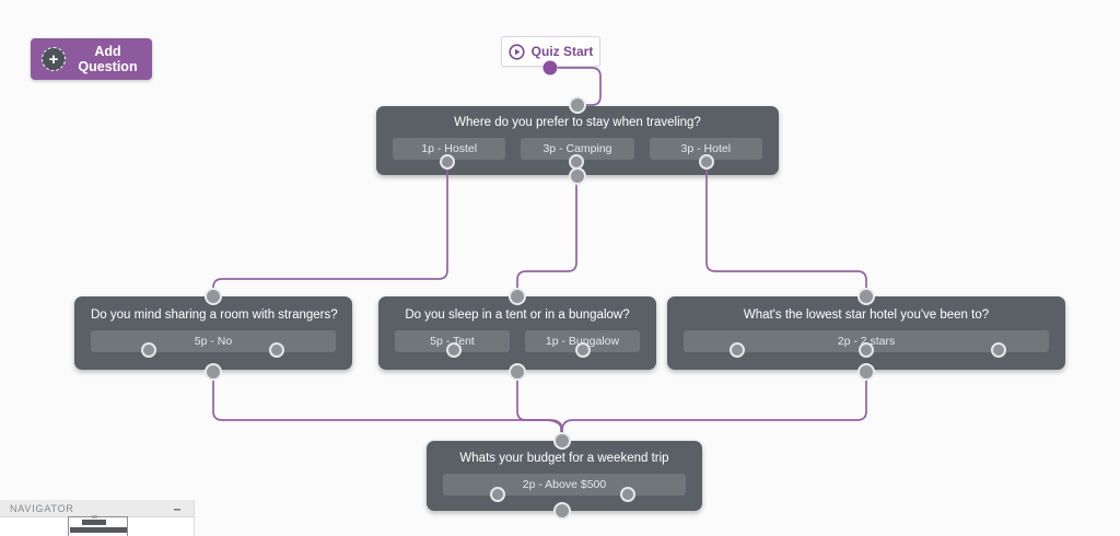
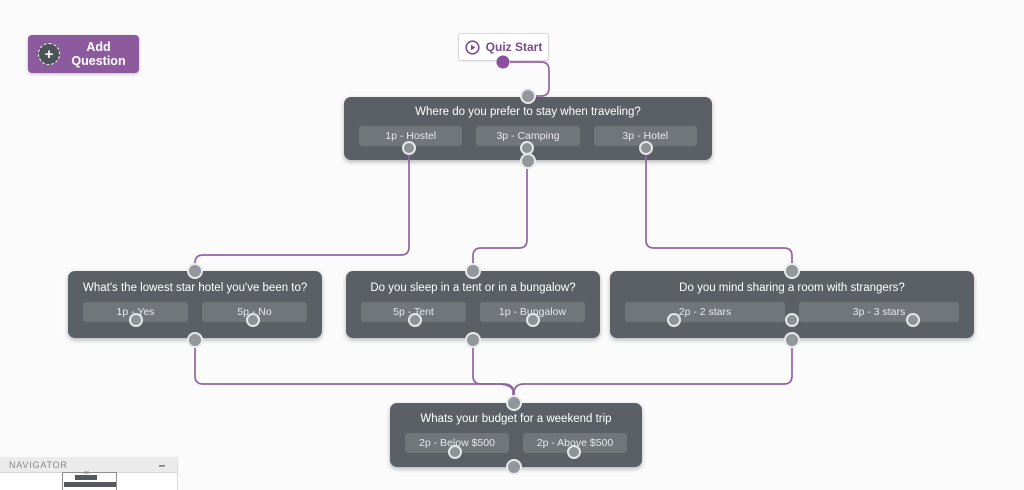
  +
  Add Question
  Quiz Start
  Where do you prefer to stay when traveling?
  1p - Hostel
  3p - Camping
  3p - Hotel
- Do you mind sharing a room with strangers?
+ What's the lowest star hotel you've been to?
+ 1p - Yes
  5p - No
  Do you sleep in a tent or in a bungalow?
  5p - Tent
  1p - Bungalow
- What's the lowest star hotel you've been to?
+ Do you mind sharing a room with strangers?
  2p - 2 stars
+ 3p - 3 stars
  Whats your budget for a weekend trip
+ 2p - Below $500
  2p - Above $500
  NAVIGATOR
  –
